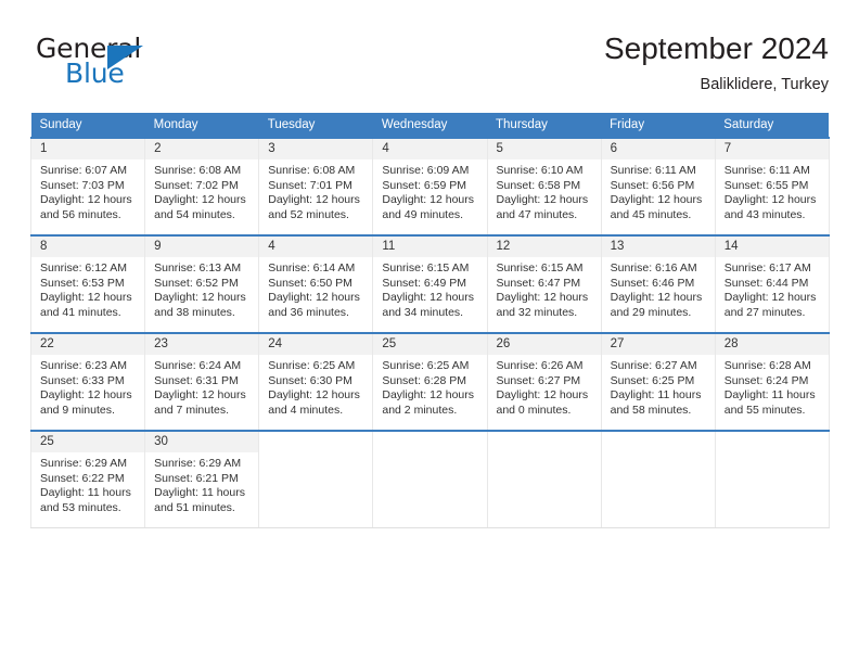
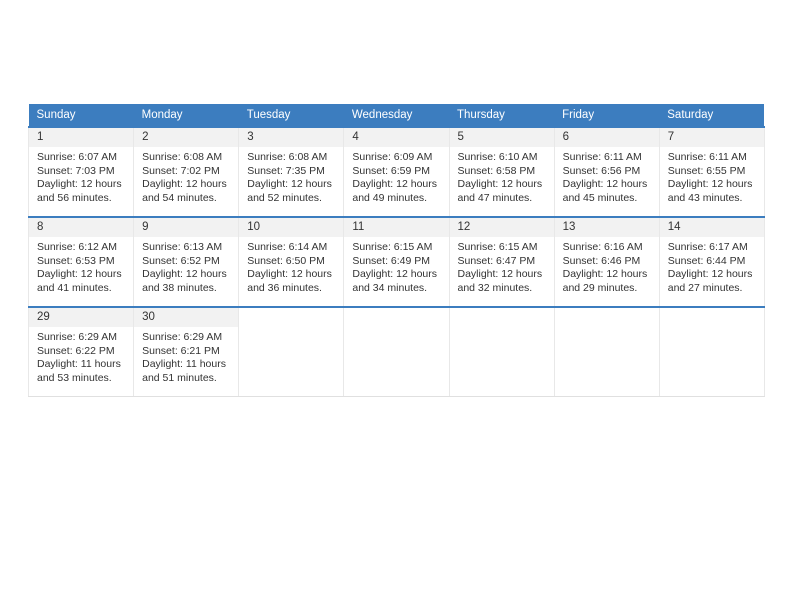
- General
- Blue
- September 2024
- Baliklidere, Turkey
  Sunday	Monday	Tuesday	Wednesday	Thursday	Friday	Saturday
- 1Sunrise: 6:07 AMSunset: 7:03 PMDaylight: 12 hoursand 56 minutes.	2Sunrise: 6:08 AMSunset: 7:02 PMDaylight: 12 hoursand 54 minutes.	3Sunrise: 6:08 AMSunset: 7:01 PMDaylight: 12 hoursand 52 minutes.	4Sunrise: 6:09 AMSunset: 6:59 PMDaylight: 12 hoursand 49 minutes.	5Sunrise: 6:10 AMSunset: 6:58 PMDaylight: 12 hoursand 47 minutes.	6Sunrise: 6:11 AMSunset: 6:56 PMDaylight: 12 hoursand 45 minutes.	7Sunrise: 6:11 AMSunset: 6:55 PMDaylight: 12 hoursand 43 minutes.
+ 1Sunrise: 6:07 AMSunset: 7:03 PMDaylight: 12 hoursand 56 minutes.	2Sunrise: 6:08 AMSunset: 7:02 PMDaylight: 12 hoursand 54 minutes.	3Sunrise: 6:08 AMSunset: 7:35 PMDaylight: 12 hoursand 52 minutes.	4Sunrise: 6:09 AMSunset: 6:59 PMDaylight: 12 hoursand 49 minutes.	5Sunrise: 6:10 AMSunset: 6:58 PMDaylight: 12 hoursand 47 minutes.	6Sunrise: 6:11 AMSunset: 6:56 PMDaylight: 12 hoursand 45 minutes.	7Sunrise: 6:11 AMSunset: 6:55 PMDaylight: 12 hoursand 43 minutes.
- 8Sunrise: 6:12 AMSunset: 6:53 PMDaylight: 12 hoursand 41 minutes.	9Sunrise: 6:13 AMSunset: 6:52 PMDaylight: 12 hoursand 38 minutes.	4Sunrise: 6:14 AMSunset: 6:50 PMDaylight: 12 hoursand 36 minutes.	11Sunrise: 6:15 AMSunset: 6:49 PMDaylight: 12 hoursand 34 minutes.	12Sunrise: 6:15 AMSunset: 6:47 PMDaylight: 12 hoursand 32 minutes.	13Sunrise: 6:16 AMSunset: 6:46 PMDaylight: 12 hoursand 29 minutes.	14Sunrise: 6:17 AMSunset: 6:44 PMDaylight: 12 hoursand 27 minutes.
+ 8Sunrise: 6:12 AMSunset: 6:53 PMDaylight: 12 hoursand 41 minutes.	9Sunrise: 6:13 AMSunset: 6:52 PMDaylight: 12 hoursand 38 minutes.	10Sunrise: 6:14 AMSunset: 6:50 PMDaylight: 12 hoursand 36 minutes.	11Sunrise: 6:15 AMSunset: 6:49 PMDaylight: 12 hoursand 34 minutes.	12Sunrise: 6:15 AMSunset: 6:47 PMDaylight: 12 hoursand 32 minutes.	13Sunrise: 6:16 AMSunset: 6:46 PMDaylight: 12 hoursand 29 minutes.	14Sunrise: 6:17 AMSunset: 6:44 PMDaylight: 12 hoursand 27 minutes.
- 22Sunrise: 6:23 AMSunset: 6:33 PMDaylight: 12 hoursand 9 minutes.	23Sunrise: 6:24 AMSunset: 6:31 PMDaylight: 12 hoursand 7 minutes.	24Sunrise: 6:25 AMSunset: 6:30 PMDaylight: 12 hoursand 4 minutes.	25Sunrise: 6:25 AMSunset: 6:28 PMDaylight: 12 hoursand 2 minutes.	26Sunrise: 6:26 AMSunset: 6:27 PMDaylight: 12 hoursand 0 minutes.	27Sunrise: 6:27 AMSunset: 6:25 PMDaylight: 11 hoursand 58 minutes.	28Sunrise: 6:28 AMSunset: 6:24 PMDaylight: 11 hoursand 55 minutes.
- 25Sunrise: 6:29 AMSunset: 6:22 PMDaylight: 11 hoursand 53 minutes.	30Sunrise: 6:29 AMSunset: 6:21 PMDaylight: 11 hoursand 51 minutes.
+ 29Sunrise: 6:29 AMSunset: 6:22 PMDaylight: 11 hoursand 53 minutes.	30Sunrise: 6:29 AMSunset: 6:21 PMDaylight: 11 hoursand 51 minutes.
